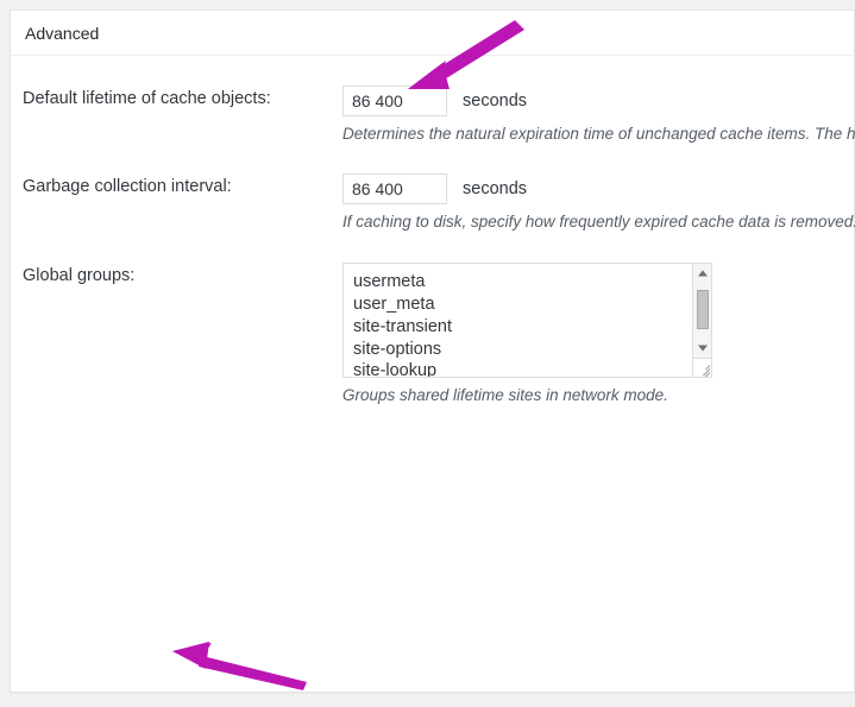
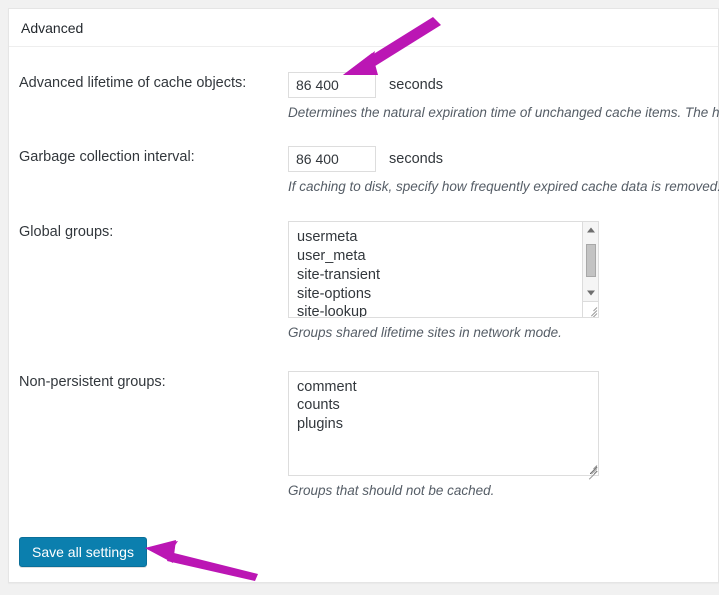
  Advanced
- Default lifetime of cache objects:
+ Advanced lifetime of cache objects:
  86 400
  seconds
  Determines the natural expiration time of unchanged cache items. The h
  Garbage collection interval:
  86 400
  seconds
  If caching to disk, specify how frequently expired cache data is removed
  Global groups:
  usermeta
  user_meta
  site-transient
  site-options
  Groups shared lifetime sites in network mode.
+ Non-persistent groups:
+ comment
+ counts
+ plugins
+ Groups that should not be cached.
+ Save all settings
